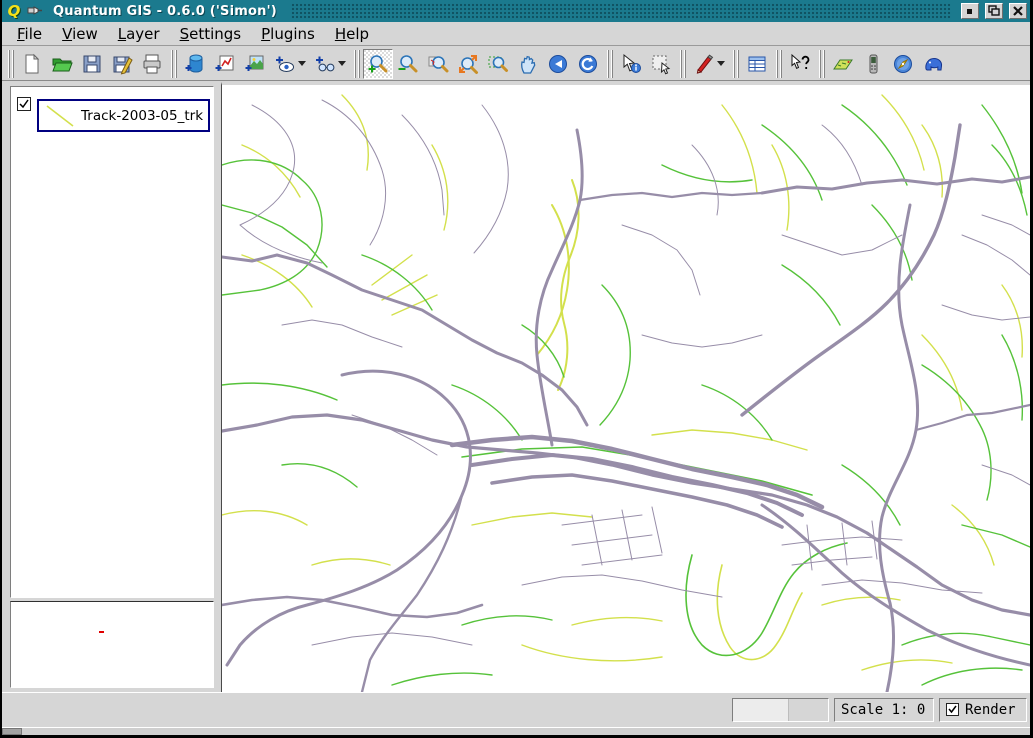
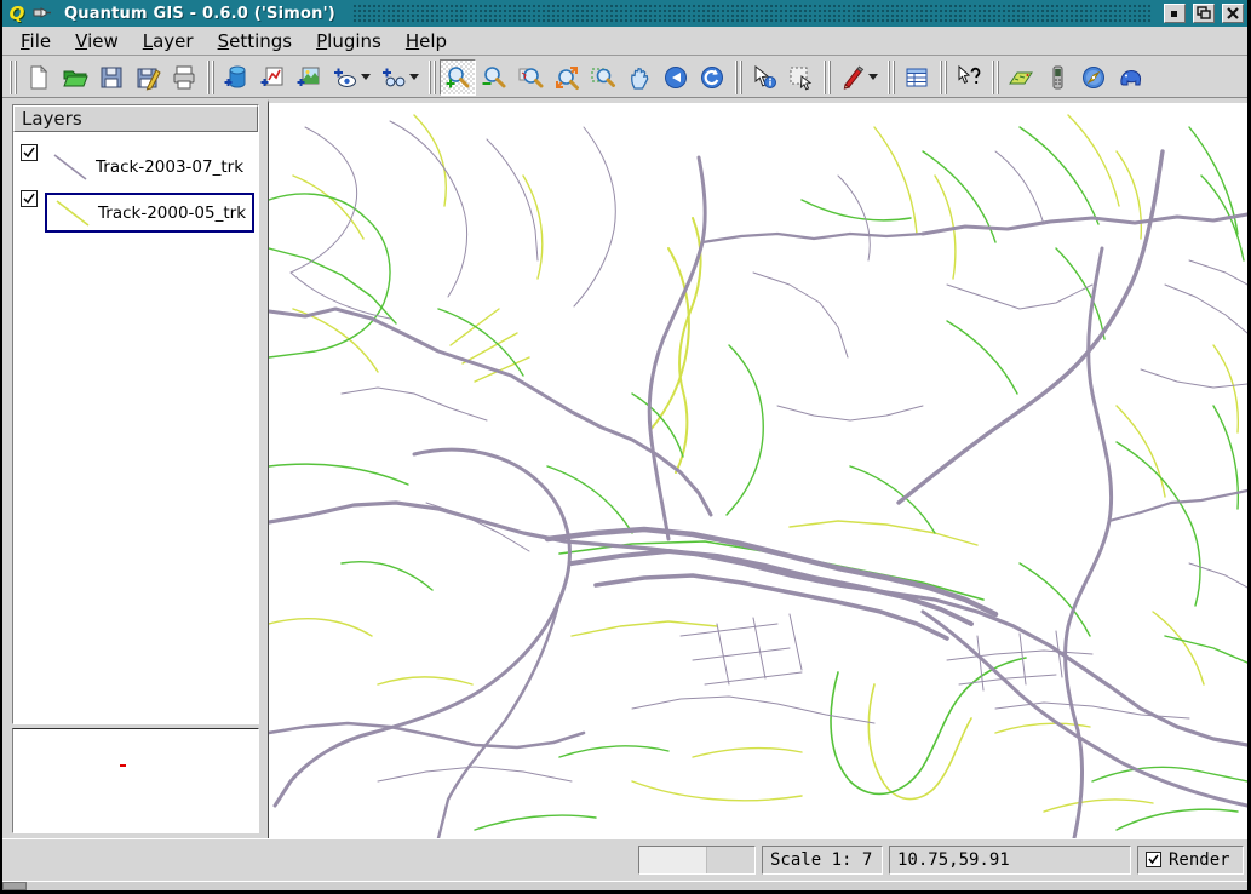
  Q
  Quantum GIS - 0.6.0 ('Simon')
  File
  View
  Layer
  Settings
  Plugins
  Help
+ Layers
+ Track-2003-07_trk
- Track-2003-05_trk
+ Track-2000-05_trk
- Scale 1: 0
+ Scale 1: 7
+ 10.75,59.91
  Render
